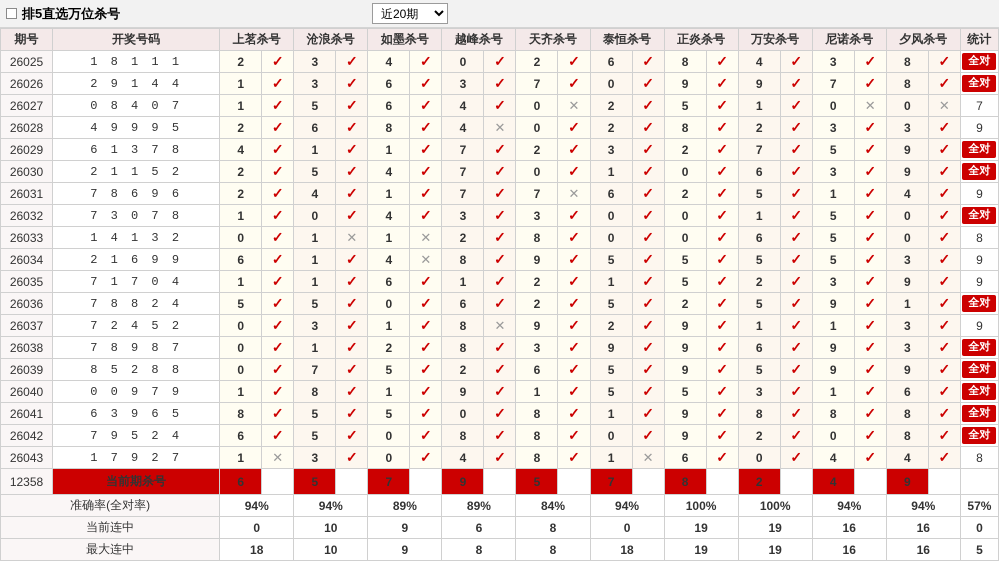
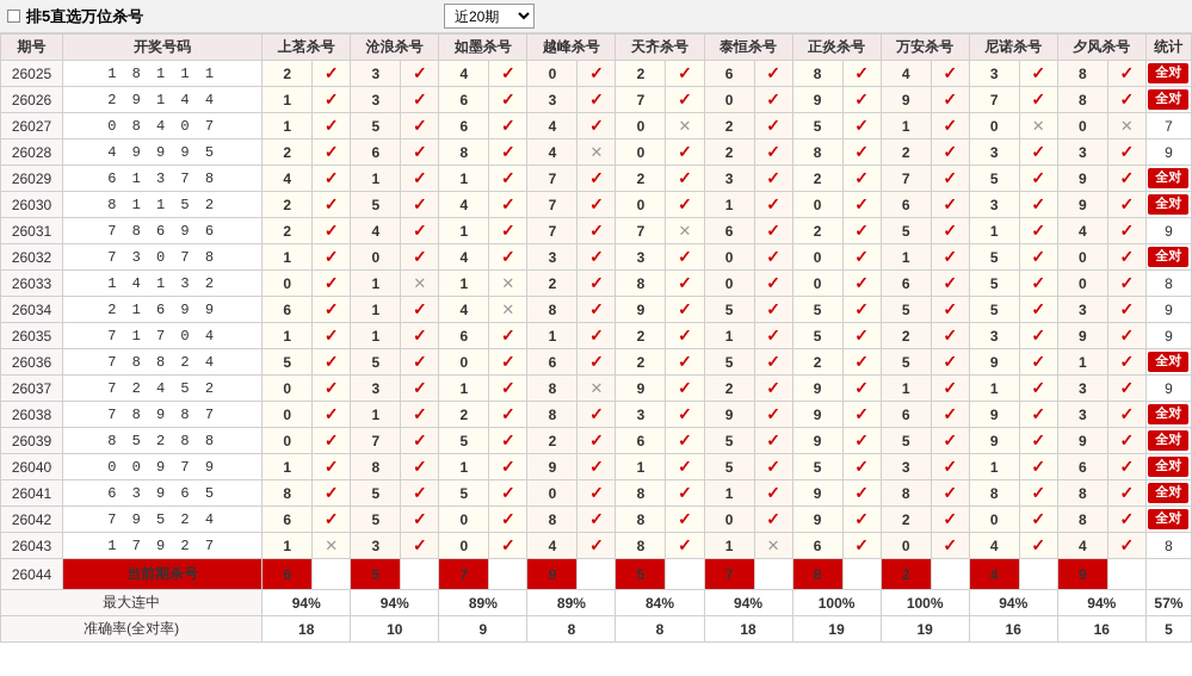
  排5直选万位杀号
  近20期
  期号	开奖号码	上茗杀号	沧浪杀号	如墨杀号	越峰杀号	天齐杀号	泰恒杀号	正炎杀号	万安杀号	尼诺杀号	夕风杀号	统计
  26025	1 8 1 1 1	2	✓	3	✓	4	✓	0	✓	2	✓	6	✓	8	✓	4	✓	3	✓	8	✓	全对
  26026	2 9 1 4 4	1	✓	3	✓	6	✓	3	✓	7	✓	0	✓	9	✓	9	✓	7	✓	8	✓	全对
  26027	0 8 4 0 7	1	✓	5	✓	6	✓	4	✓	0	✕	2	✓	5	✓	1	✓	0	✕	0	✕	7
  26028	4 9 9 9 5	2	✓	6	✓	8	✓	4	✕	0	✓	2	✓	8	✓	2	✓	3	✓	3	✓	9
  26029	6 1 3 7 8	4	✓	1	✓	1	✓	7	✓	2	✓	3	✓	2	✓	7	✓	5	✓	9	✓	全对
- 26030	2 1 1 5 2	2	✓	5	✓	4	✓	7	✓	0	✓	1	✓	0	✓	6	✓	3	✓	9	✓	全对
+ 26030	8 1 1 5 2	2	✓	5	✓	4	✓	7	✓	0	✓	1	✓	0	✓	6	✓	3	✓	9	✓	全对
  26031	7 8 6 9 6	2	✓	4	✓	1	✓	7	✓	7	✕	6	✓	2	✓	5	✓	1	✓	4	✓	9
  26032	7 3 0 7 8	1	✓	0	✓	4	✓	3	✓	3	✓	0	✓	0	✓	1	✓	5	✓	0	✓	全对
  26033	1 4 1 3 2	0	✓	1	✕	1	✕	2	✓	8	✓	0	✓	0	✓	6	✓	5	✓	0	✓	8
  26034	2 1 6 9 9	6	✓	1	✓	4	✕	8	✓	9	✓	5	✓	5	✓	5	✓	5	✓	3	✓	9
  26035	7 1 7 0 4	1	✓	1	✓	6	✓	1	✓	2	✓	1	✓	5	✓	2	✓	3	✓	9	✓	9
  26036	7 8 8 2 4	5	✓	5	✓	0	✓	6	✓	2	✓	5	✓	2	✓	5	✓	9	✓	1	✓	全对
  26037	7 2 4 5 2	0	✓	3	✓	1	✓	8	✕	9	✓	2	✓	9	✓	1	✓	1	✓	3	✓	9
  26038	7 8 9 8 7	0	✓	1	✓	2	✓	8	✓	3	✓	9	✓	9	✓	6	✓	9	✓	3	✓	全对
  26039	8 5 2 8 8	0	✓	7	✓	5	✓	2	✓	6	✓	5	✓	9	✓	5	✓	9	✓	9	✓	全对
  26040	0 0 9 7 9	1	✓	8	✓	1	✓	9	✓	1	✓	5	✓	5	✓	3	✓	1	✓	6	✓	全对
  26041	6 3 9 6 5	8	✓	5	✓	5	✓	0	✓	8	✓	1	✓	9	✓	8	✓	8	✓	8	✓	全对
  26042	7 9 5 2 4	6	✓	5	✓	0	✓	8	✓	8	✓	0	✓	9	✓	2	✓	0	✓	8	✓	全对
  26043	1 7 9 2 7	1	✕	3	✓	0	✓	4	✓	8	✓	1	✕	6	✓	0	✓	4	✓	4	✓	8
- 12358	当前期杀号	6		5		7		9		5		7		8		2		4		9
+ 26044	当前期杀号	6		5		7		9		5		7		8		2		4		9
- 准确率(全对率)	94%	94%	89%	89%	84%	94%	100%	100%	94%	94%	57%
+ 最大连中	94%	94%	89%	89%	84%	94%	100%	100%	94%	94%	57%
- 当前连中	0	10	9	6	8	0	19	19	16	16	0
- 最大连中	18	10	9	8	8	18	19	19	16	16	5
+ 准确率(全对率)	18	10	9	8	8	18	19	19	16	16	5
